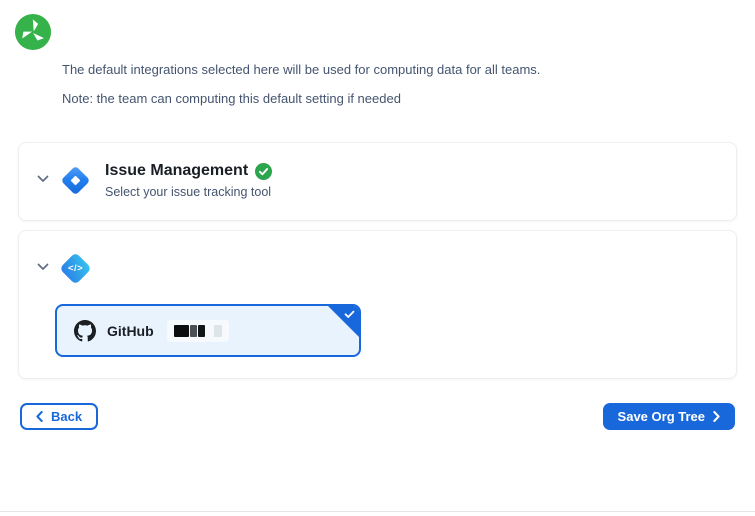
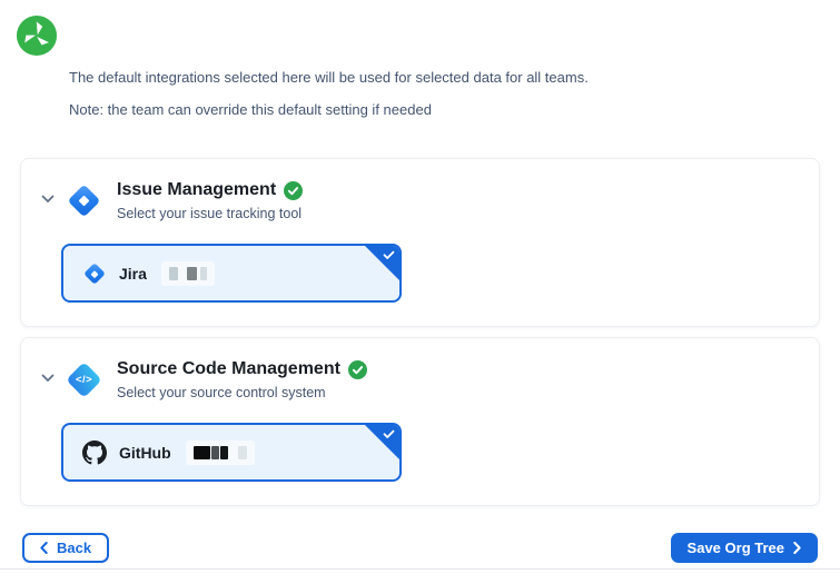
- The default integrations selected here will be used for computing data for all teams.
+ The default integrations selected here will be used for selected data for all teams.
- Note: the team can computing this default setting if needed
+ Note: the team can override this default setting if needed
  Issue Management
  Select your issue tracking tool
+ Jira
+ Source Code Management
+ Select your source control system
  GitHub
  Back
  Save Org Tree
